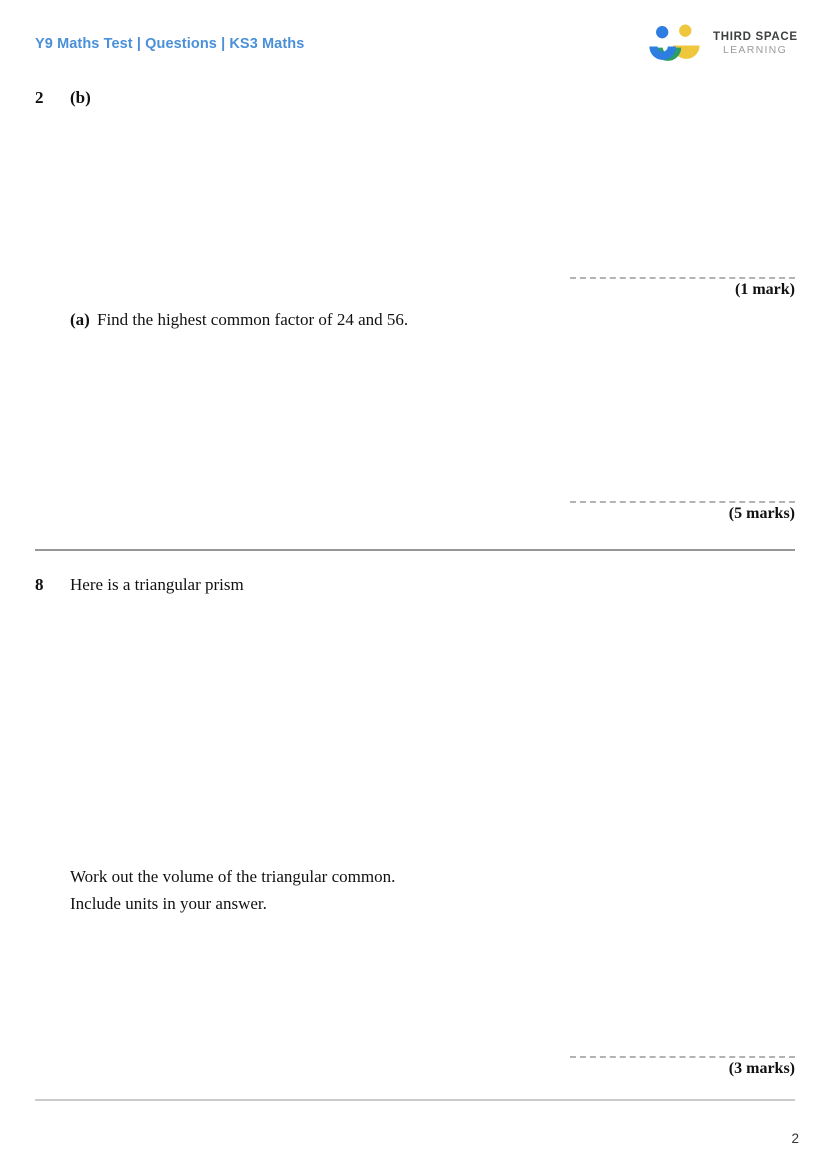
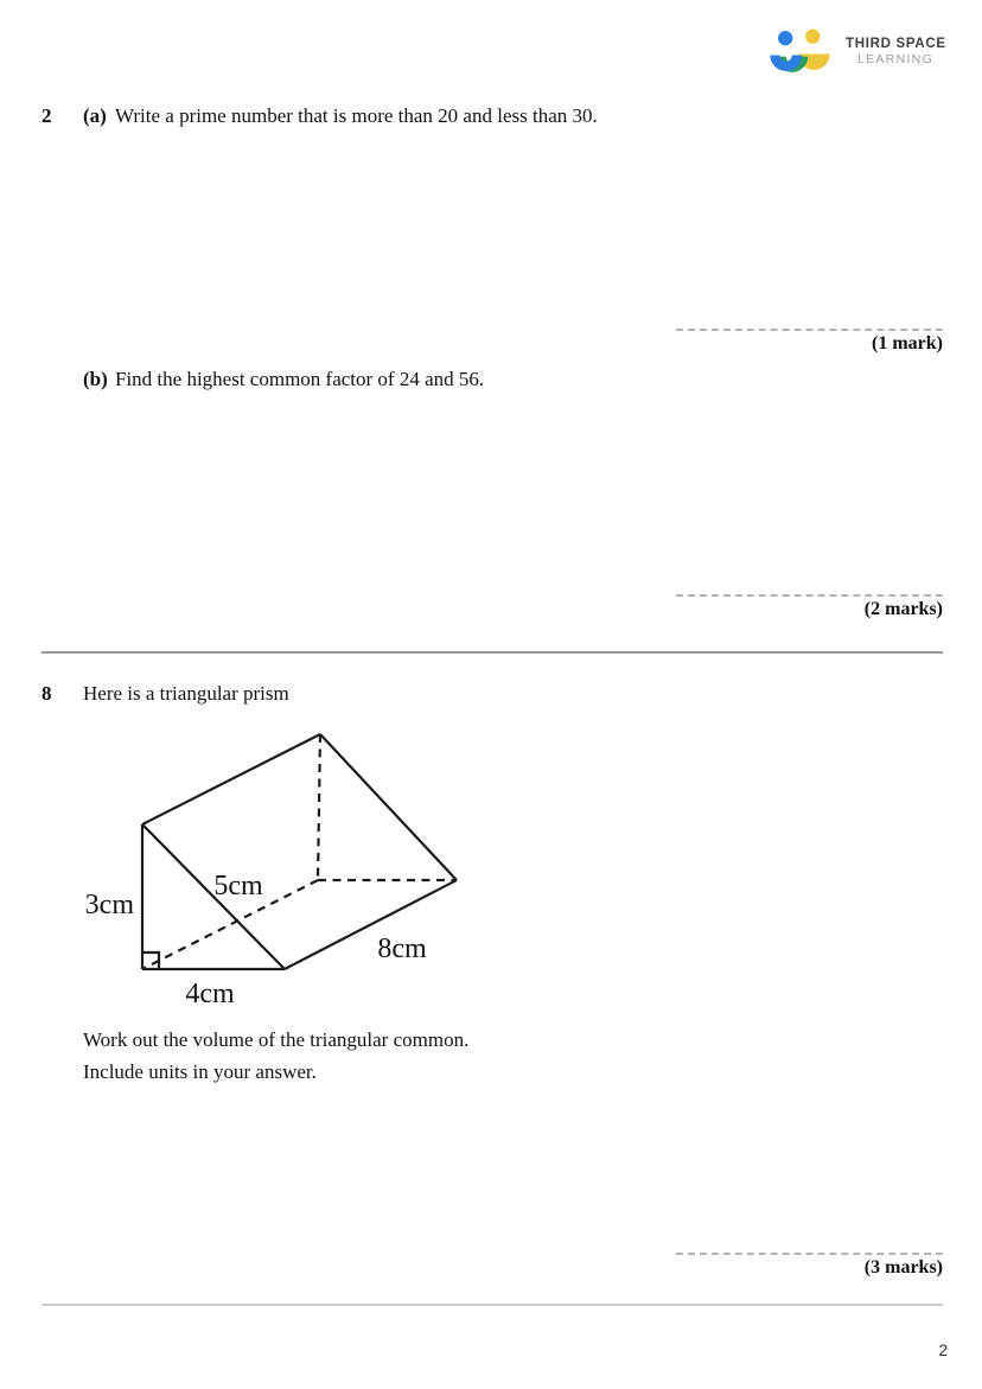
- Y9 Maths Test | Questions | KS3 Maths
  THIRD SPACE
  LEARNING
  2
- (b)
+ (a)
+ Write a prime number that is more than 20 and less than 30.
  (1 mark)
- (a)
+ (b)
  Find the highest common factor of 24 and 56.
- (5 marks)
+ (2 marks)
  8
  Here is a triangular prism
+ 3cm
+ 5cm
+ 4cm
+ 8cm
  Work out the volume of the triangular common.
  Include units in your answer.
  (3 marks)
  2
